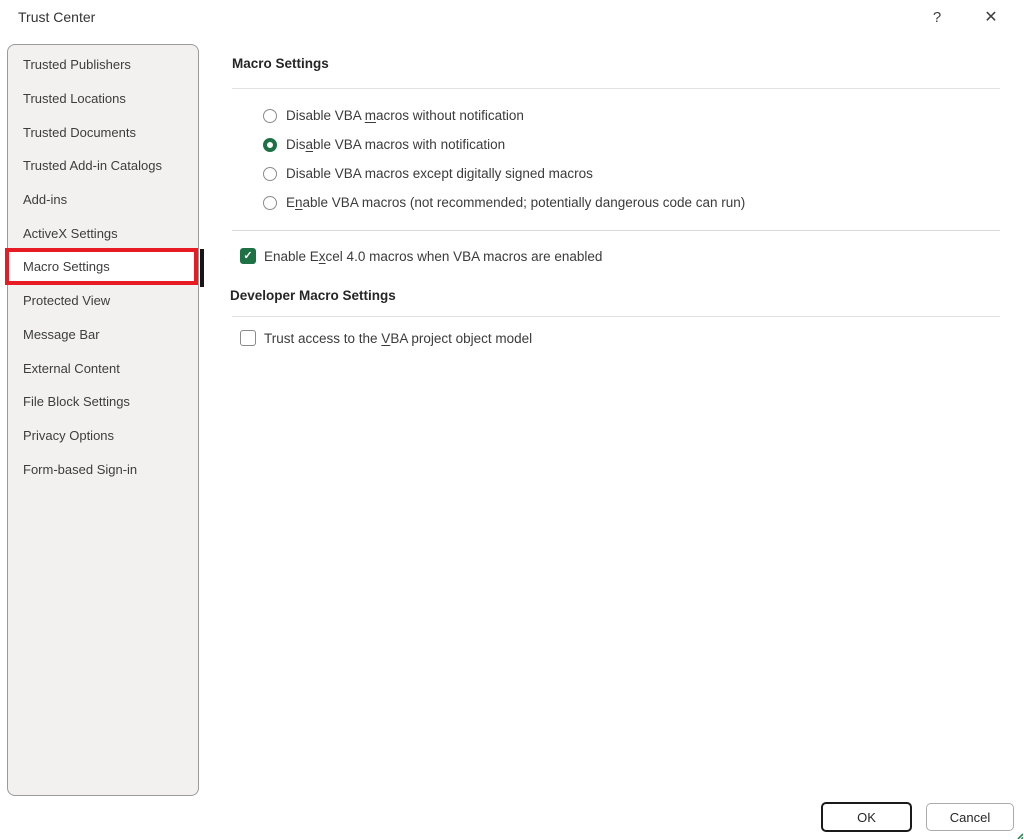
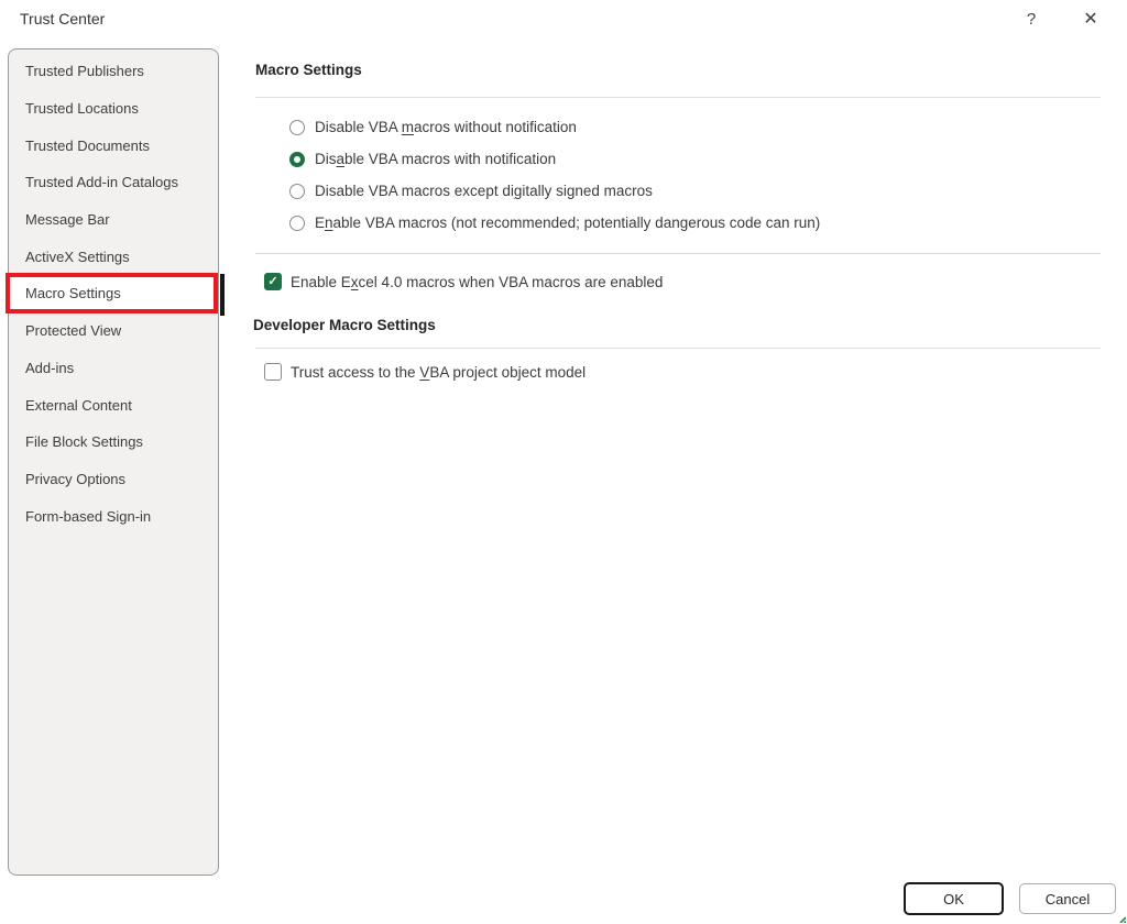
  Trust Center
  ?
  ✕
  Trusted Publishers
  Trusted Locations
  Trusted Documents
  Trusted Add-in Catalogs
- Add-ins
+ Message Bar
  ActiveX Settings
  Macro Settings
  Protected View
- Message Bar
+ Add-ins
  External Content
  File Block Settings
  Privacy Options
  Form-based Sign-in
  Macro Settings
  Disable VBA macros without notification
  Disable VBA macros with notification
  Disable VBA macros except digitally signed macros
  Enable VBA macros (not recommended; potentially dangerous code can run)
  ✓
  Enable Excel 4.0 macros when VBA macros are enabled
  Developer Macro Settings
  Trust access to the VBA project object model
  OK
  Cancel
